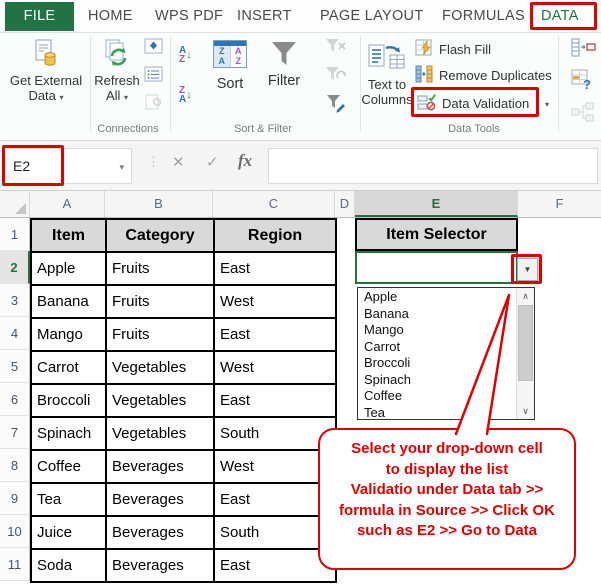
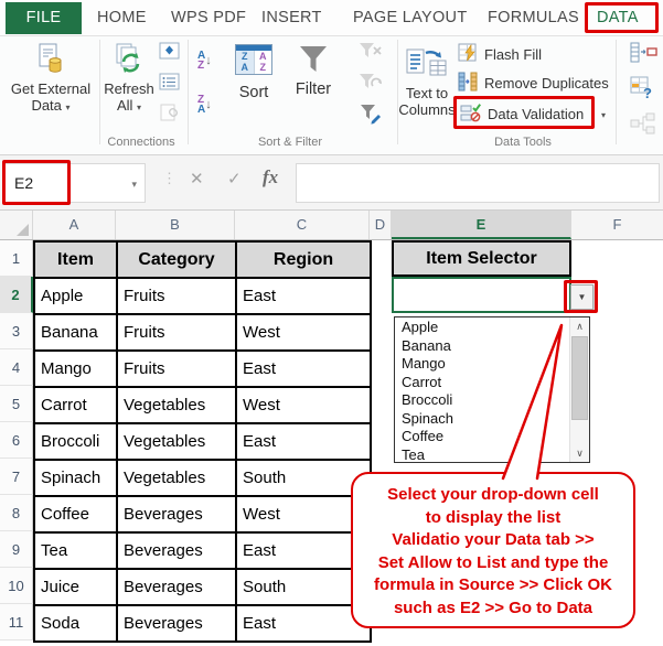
  FILE
  HOME
  WPS PDF
  INSERT
  PAGE LAYOUT
  FORMULAS
  DATA
  Get External
  Data ▾
  Refresh
  All ▾
  Connections
  A
  Z
  ↓
  Z
  A
  ↓
  Z
  A
  A
  Z
  Sort
  Filter
  Sort & Filter
  Text to
  Columns
  Flash Fill
  Remove Duplicates
  Data Validation
  ▾
  Data Tools
  ?
  E2
  ▾
  ⋮
  ✕
  ✓
  fx
  A
  B
  C
  D
  E
  F
  1
  2
  3
  4
  5
  6
  7
  8
  9
  10
  11
  Item
  Category
  Region
  Apple
  Fruits
  East
  Banana
  Fruits
  West
  Mango
  Fruits
  East
  Carrot
  Vegetables
  West
  Broccoli
  Vegetables
  East
  Spinach
  Vegetables
  South
  Coffee
  Beverages
  West
  Tea
  Beverages
  East
  Juice
  Beverages
  South
  Soda
  Beverages
  East
  Item Selector
  ▼
  Apple
  Banana
  Mango
  Carrot
  Broccoli
  Spinach
  Coffee
  Tea
  ∧
  ∨
  Select your drop-down cell
  to display the list
- Validatio under Data tab >>
+ Validatio your Data tab >>
+ Set Allow to List and type the
  formula in Source >> Click OK
  such as E2 >> Go to Data
